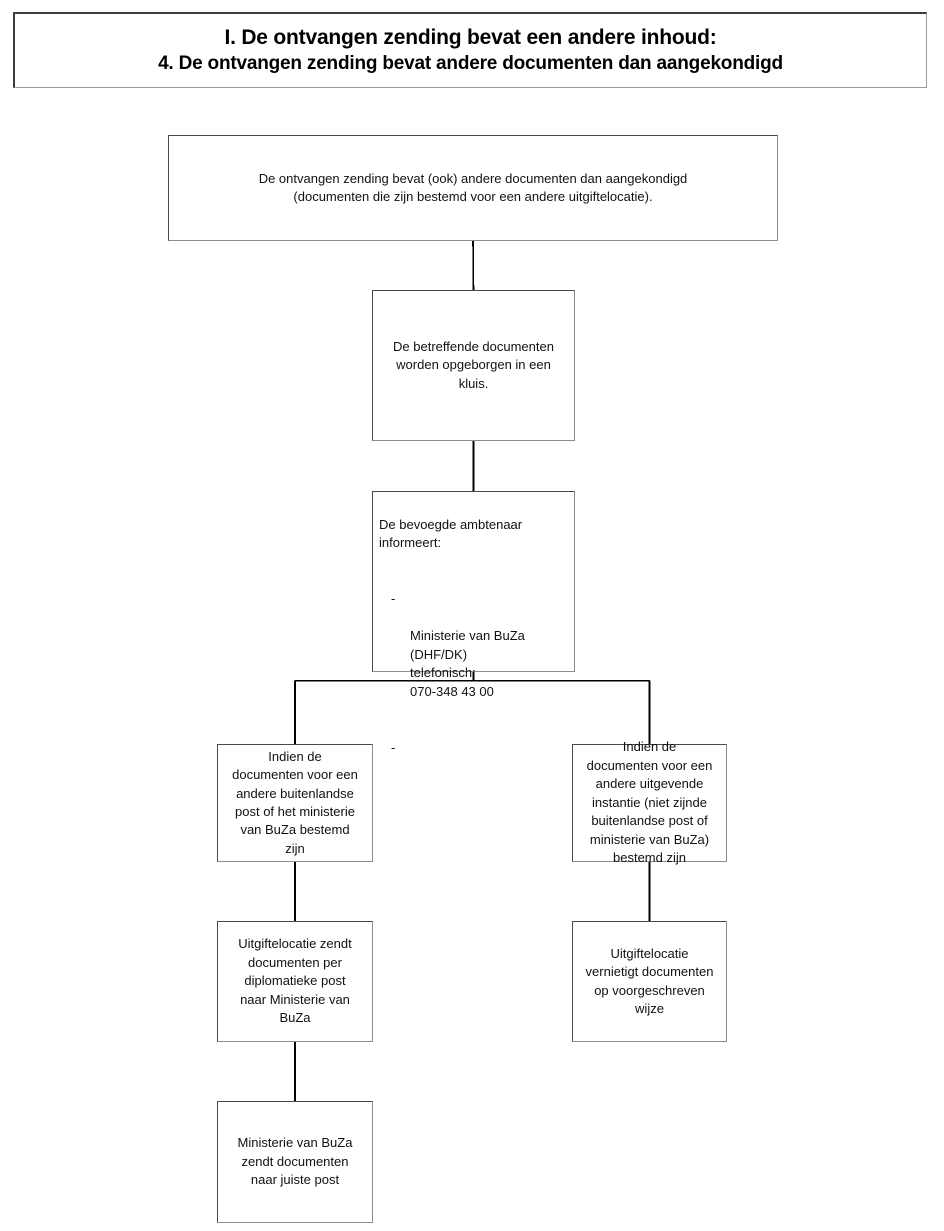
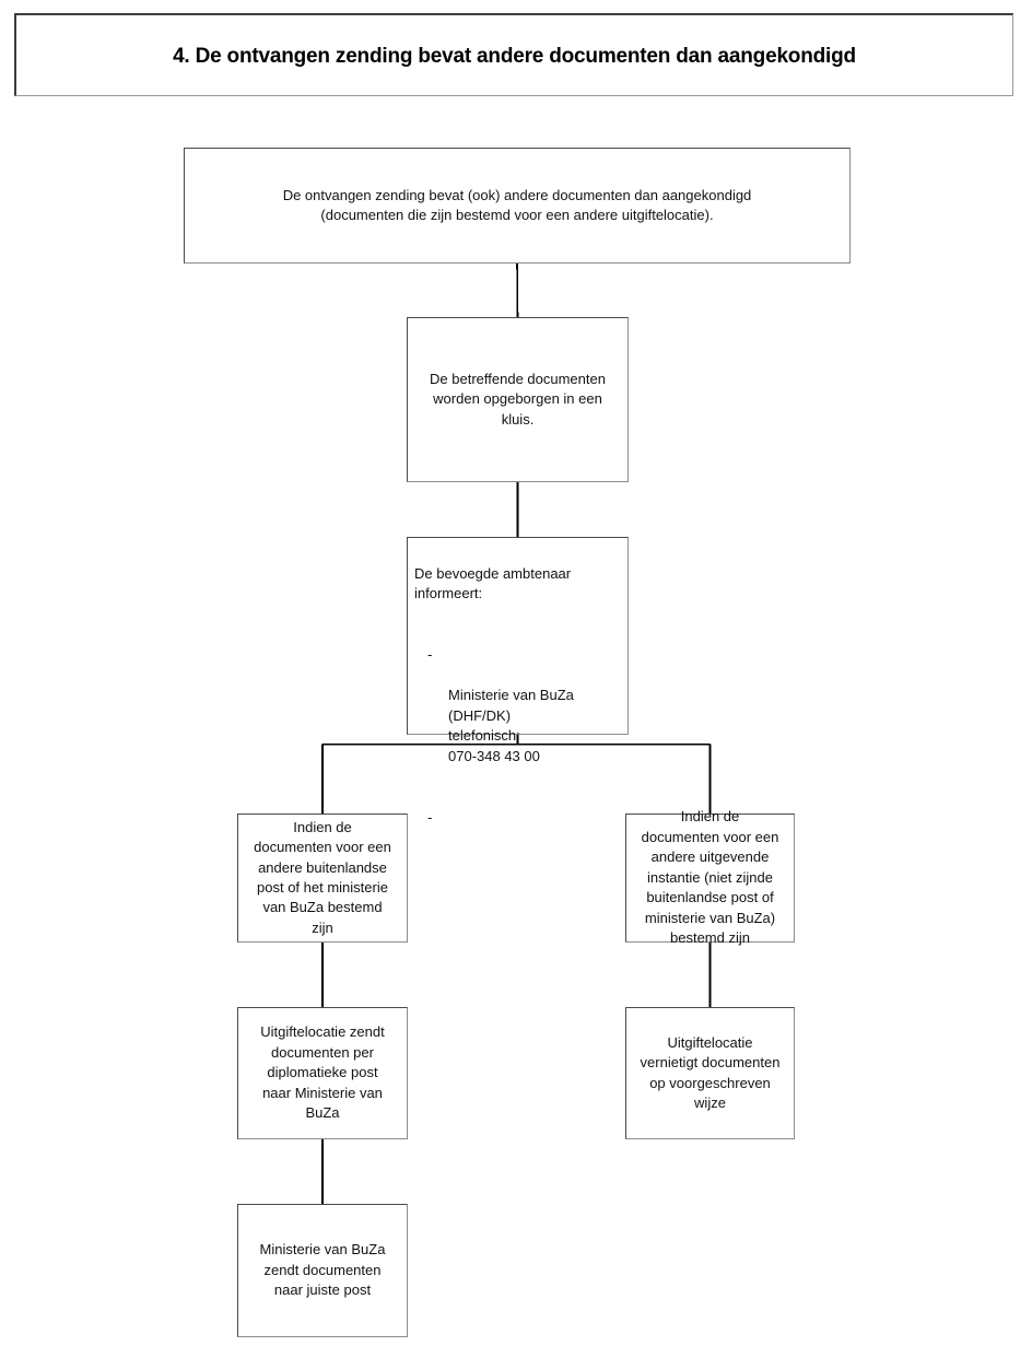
- I. De ontvangen zending bevat een andere inhoud:
  4. De ontvangen zending bevat andere documenten dan aangekondigd
  De ontvangen zending bevat (ook) andere documenten dan aangekondigd
  (documenten die zijn bestemd voor een andere uitgiftelocatie).
  De betreffende documenten
  worden opgeborgen in een
  kluis.
  De bevoegde ambtenaar
  informeert:
  -
  Ministerie van BuZa
  (DHF/DK)
  telefonisch;
  070-348 43 00
  -
  Indien de
  documenten voor een
  andere buitenlandse
  post of het ministerie
  van BuZa bestemd
  zijn
  Indien de
  documenten voor een
  andere uitgevende
  instantie (niet zijnde
  buitenlandse post of
  ministerie van BuZa)
  bestemd zijn
  Uitgiftelocatie zendt
  documenten per
  diplomatieke post
  naar Ministerie van
  BuZa
  Uitgiftelocatie
  vernietigt documenten
  op voorgeschreven
  wijze
  Ministerie van BuZa
  zendt documenten
  naar juiste post
